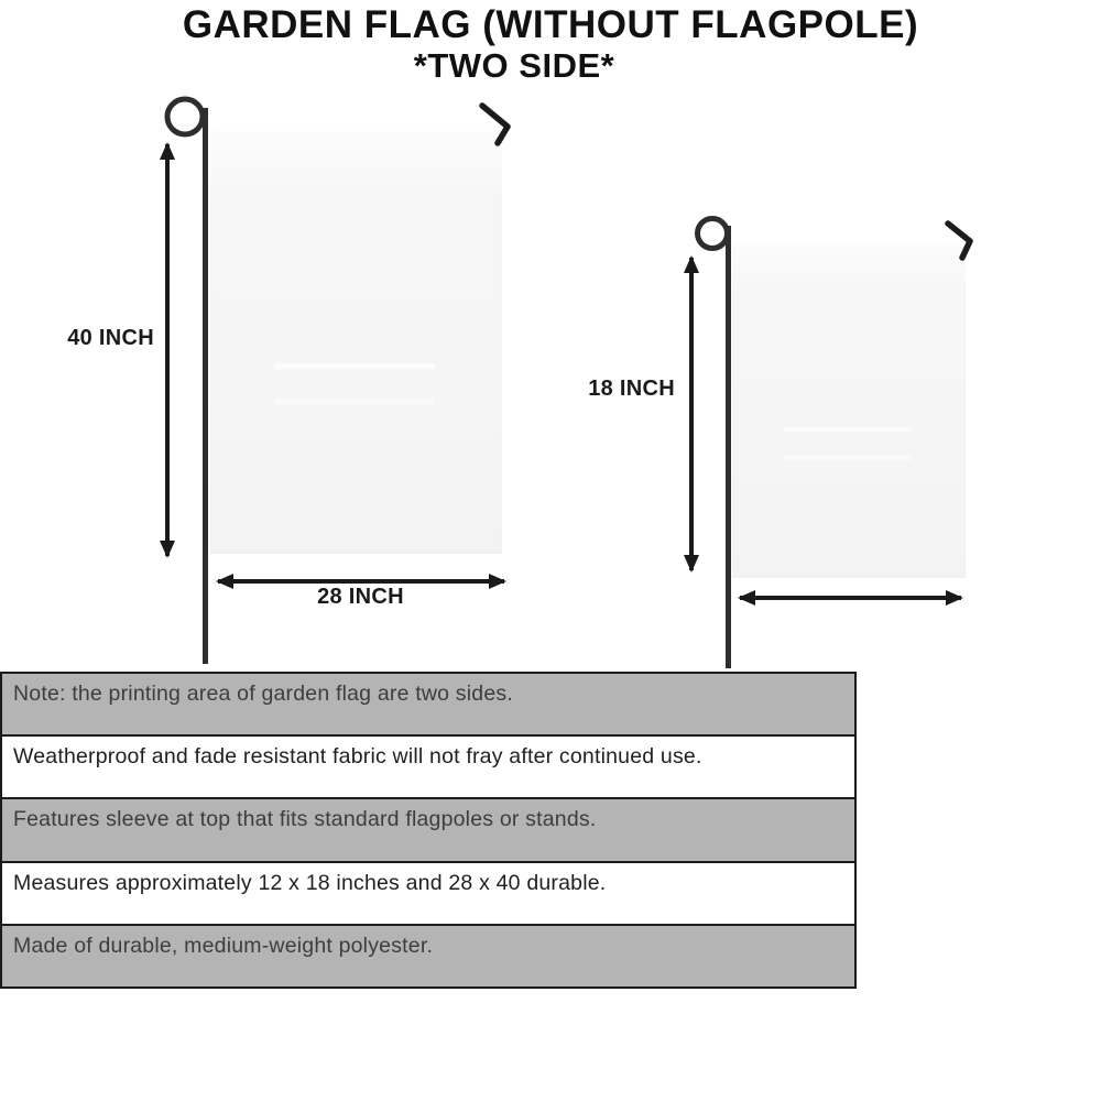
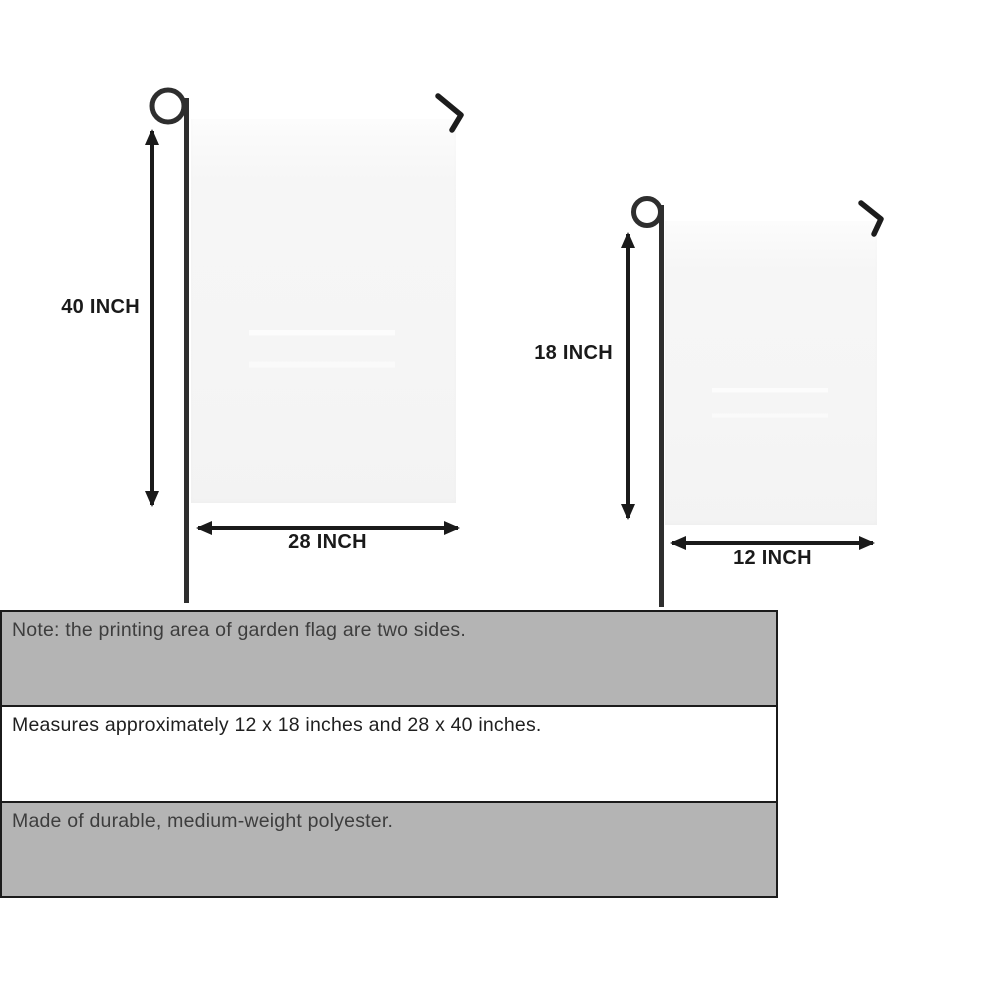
- GARDEN FLAG (WITHOUT FLAGPOLE)
- *TWO SIDE*
  40 INCH
  28 INCH
  18 INCH
+ 12 INCH
  Note: the printing area of garden flag are two sides.
- Weatherproof and fade resistant fabric will not fray after continued use.
- Features sleeve at top that fits standard flagpoles or stands.
- Measures approximately 12 x 18 inches and 28 x 40 durable.
+ Measures approximately 12 x 18 inches and 28 x 40 inches.
  Made of durable, medium-weight polyester.
